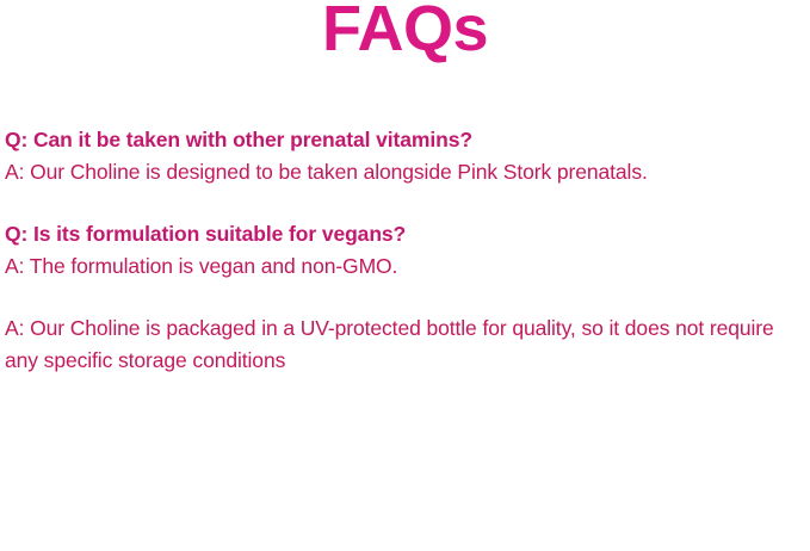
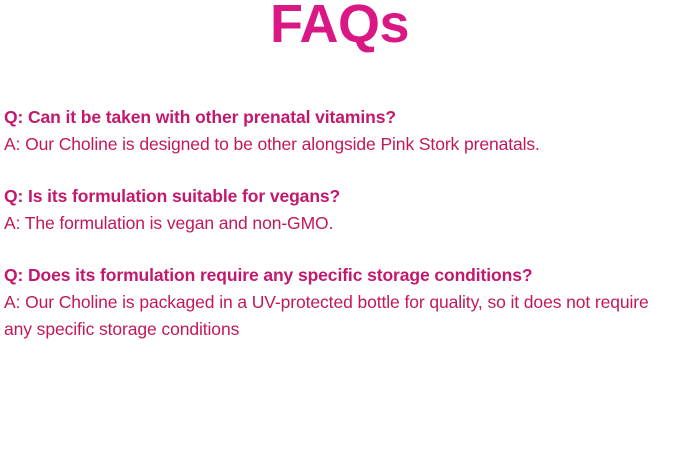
  FAQs
  Q: Can it be taken with other prenatal vitamins?
- A: Our Choline is designed to be taken alongside Pink Stork prenatals.
+ A: Our Choline is designed to be other alongside Pink Stork prenatals.
  Q: Is its formulation suitable for vegans?
  A: The formulation is vegan and non-GMO.
+ Q: Does its formulation require any specific storage conditions?
  A: Our Choline is packaged in a UV-protected bottle for quality, so it does not require any specific storage conditions
